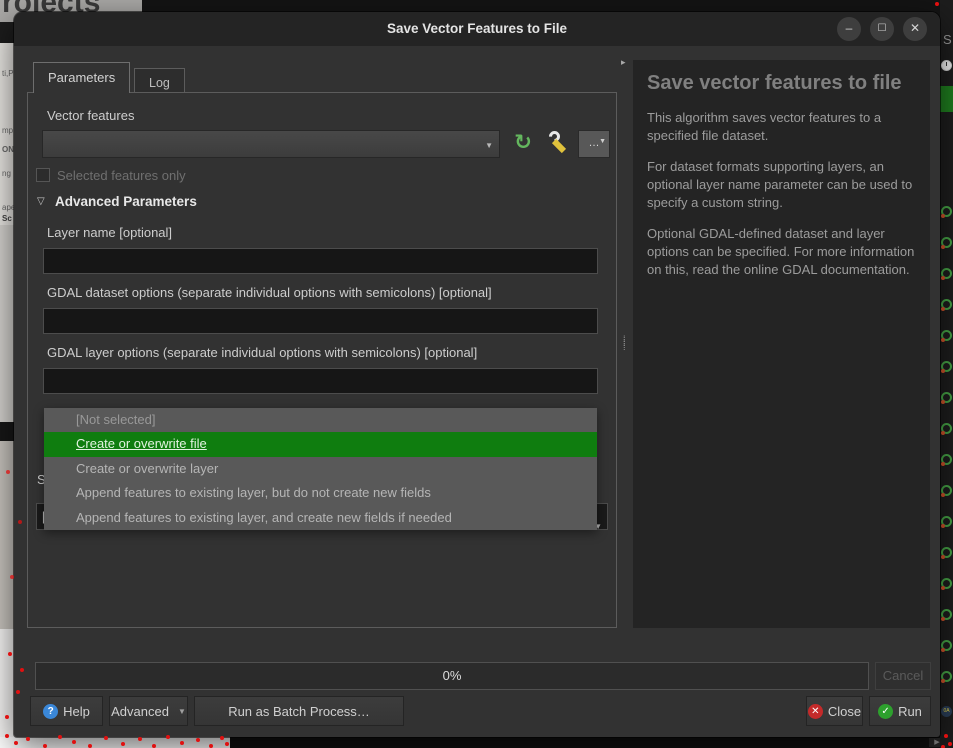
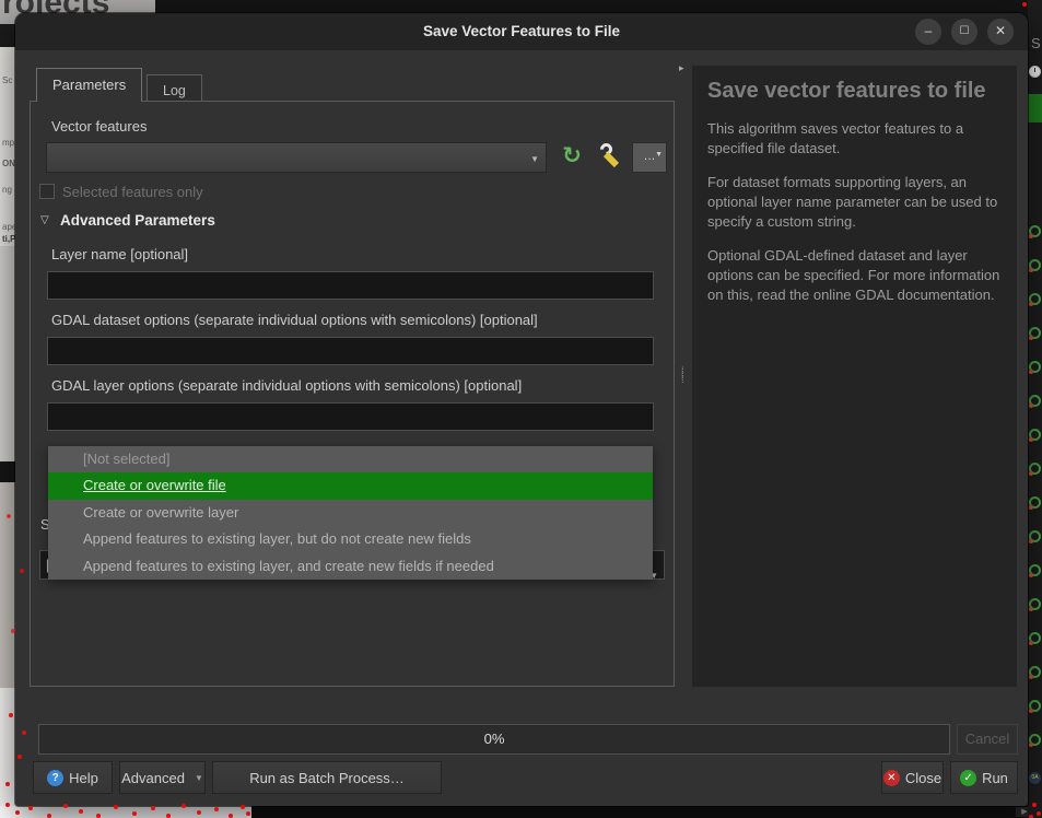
  rojects
- ti,P
+ Sc
  mp
  ng
- Sc
+ ti,P
  S
  Save Vector Features to File
  –
  ☐
  ✕
  Parameters
  Log
  Vector features
  ▼
  ↻
  …
  Selected features only
  ▽
  Advanced Parameters
  Layer name [optional]
  GDAL dataset options (separate individual options with semicolons) [optional]
  GDAL layer options (separate individual options with semicolons) [optional]
  S
  ▼
  [Not selected]
  Create or overwrite file
  Create or overwrite layer
  Append features to existing layer, but do not create new fields
  Append features to existing layer, and create new fields if needed
  ▸
  ⁞
  ⁞
  ⁞
  Save vector features to file
  This algorithm saves vector features to a specified file dataset.
  For dataset formats supporting layers, an optional layer name parameter can be used to specify a custom string.
  Optional GDAL-defined dataset and layer options can be specified. For more information on this, read the online GDAL documentation.
  0%
  Cancel
  ?
  Help
  Advanced
  ▼
  Run as Batch Process…
  ✕
  Close
  ✓
  Run
